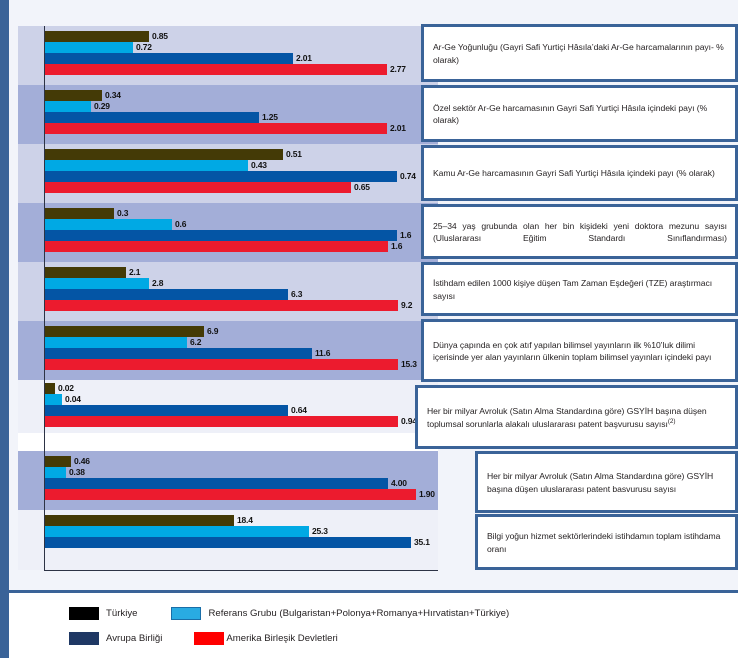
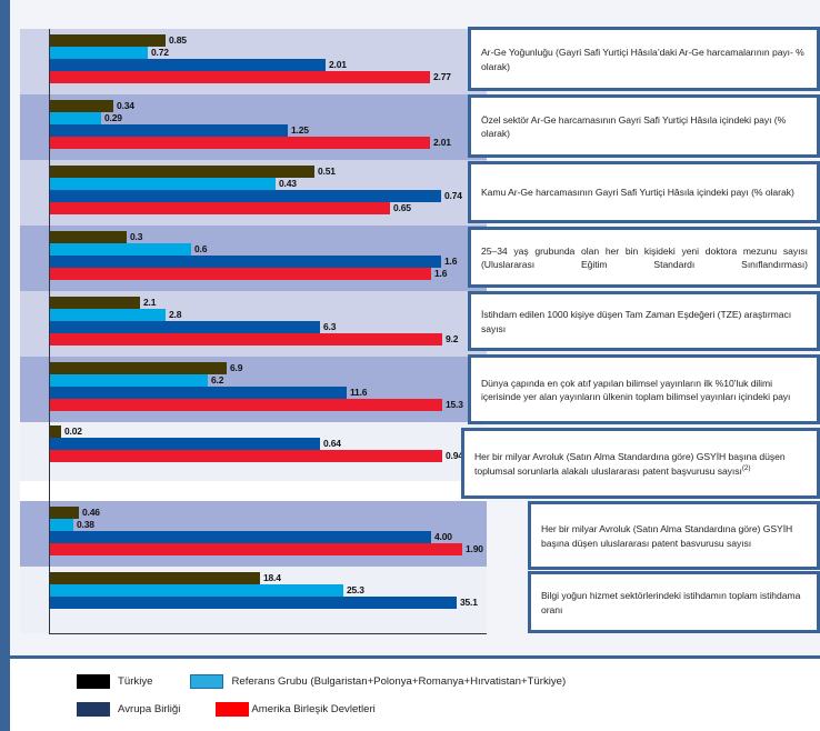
  0.85
  0.72
  2.01
  2.77
  0.34
  0.29
  1.25
  2.01
  0.51
  0.43
  0.74
  0.65
  0.3
  0.6
  1.6
  1.6
  2.1
  2.8
  6.3
  9.2
  6.9
  6.2
  11.6
  15.3
  0.02
- 0.04
  0.64
  0.9
  0.46
  0.38
  4.00
  1.90
  18.4
  25.3
  35.1
  Ar-Ge Yoğunluğu (Gayri Safi Yurtiçi Hâsıla’daki Ar-Ge harcamalarının payı- % olarak)
  Özel sektör Ar-Ge harcamasının Gayri Safi Yurtiçi Hâsıla içindeki payı (% olarak)
  Kamu Ar-Ge harcamasının Gayri Safi Yurtiçi Hâsıla içindeki payı (% olarak)
  25–34 yaş grubunda olan her bin kişideki yeni doktora mezunu sayısı (Uluslararası Eğitim Standardı Sınıflandırması)
  İstihdam edilen 1000 kişiye düşen Tam Zaman Eşdeğeri (TZE) araştırmacı sayısı
  Dünya çapında en çok atıf yapılan bilimsel yayınların ilk %10’luk dilimi içerisinde yer alan yayınların ülkenin toplam bilimsel yayınları içindeki payı
  Her bir milyar Avroluk (Satın Alma Standardına göre) GSYİH başına düşen toplumsal sorunlarla alakalı uluslararası patent başvurusu sayısı
  Her bir milyar Avroluk (Satın Alma Standardına göre) GSYİH başına düşen uluslararası patent basvurusu sayısı
  Bilgi yoğun hizmet sektörlerindeki istihdamın toplam istihdama oranı
  Türkiye
  Referans Grubu (Bulgaristan+Polonya+Romanya+Hırvatistan+Türkiye)
  Avrupa Birliği
  Amerika Birleşik Devletleri
